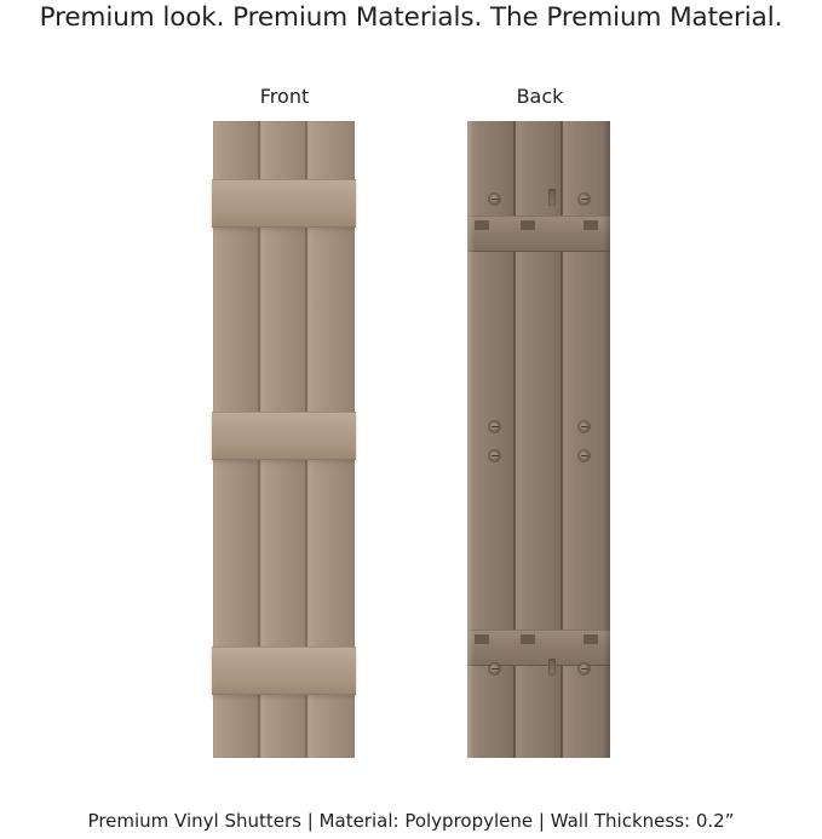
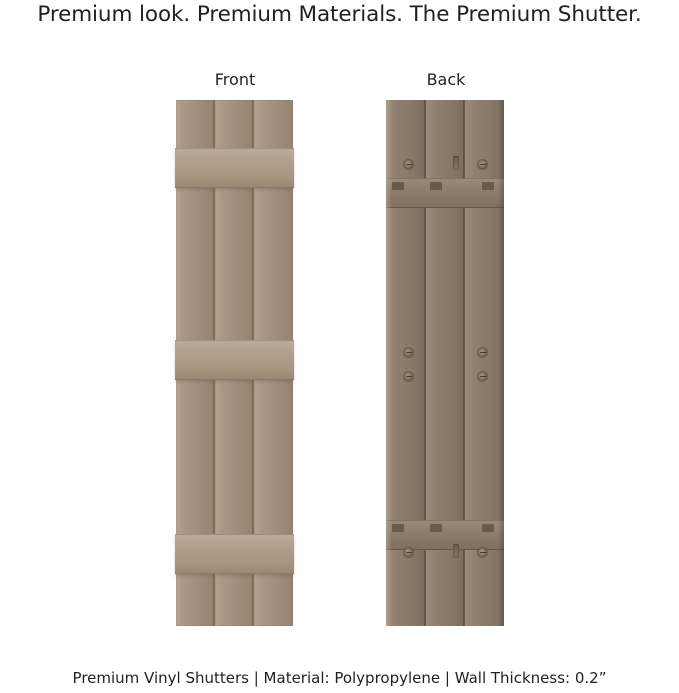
- Premium look. Premium Materials. The Premium Material.
+ Premium look. Premium Materials. The Premium Shutter.
  Front
  Back
  Premium Vinyl Shutters | Material: Polypropylene | Wall Thickness: 0.2”
